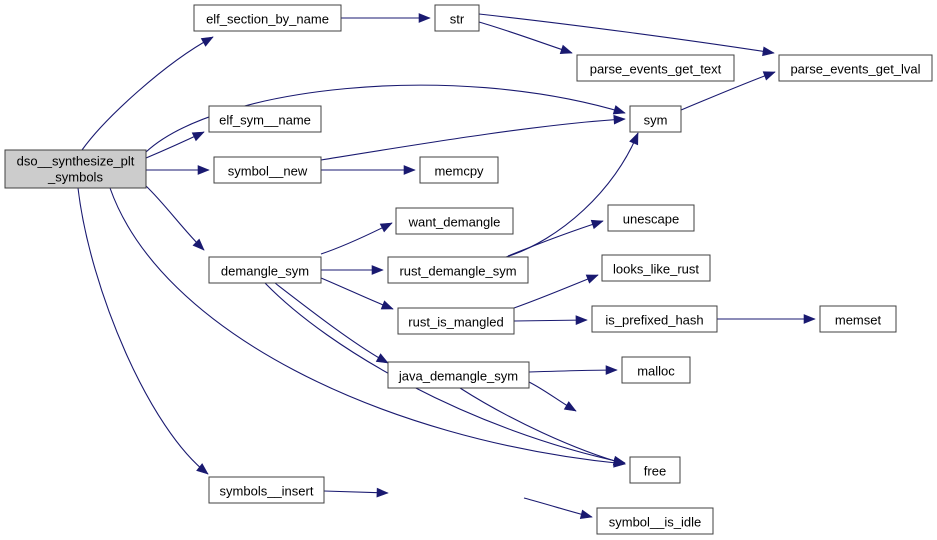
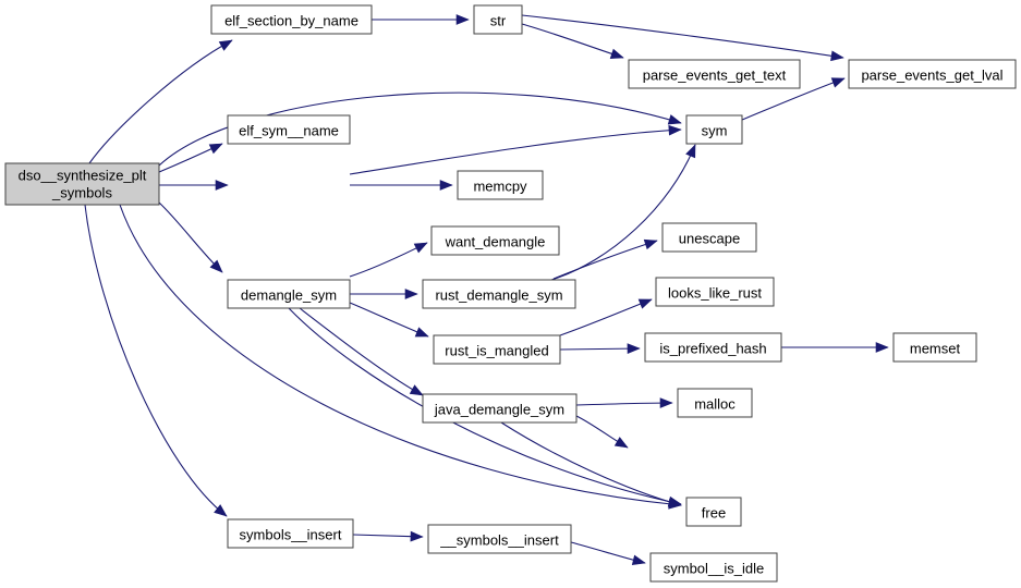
  dso__synthesize_plt
  _symbols
  elf_section_by_name
  str
  parse_events_get_text
  parse_events_get_lval
  elf_sym__name
  sym
- symbol__new
  memcpy
  want_demangle
  unescape
  demangle_sym
  rust_demangle_sym
  looks_like_rust
  rust_is_mangled
  is_prefixed_hash
  memset
  java_demangle_sym
  malloc
  free
  symbols__insert
+ __symbols__insert
  symbol__is_idle
